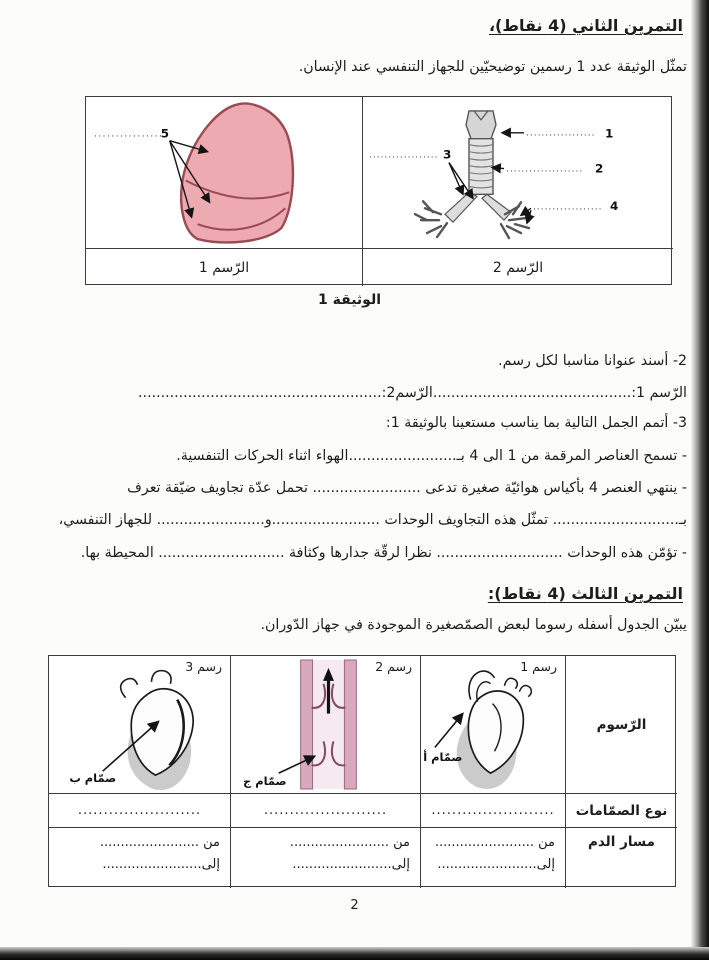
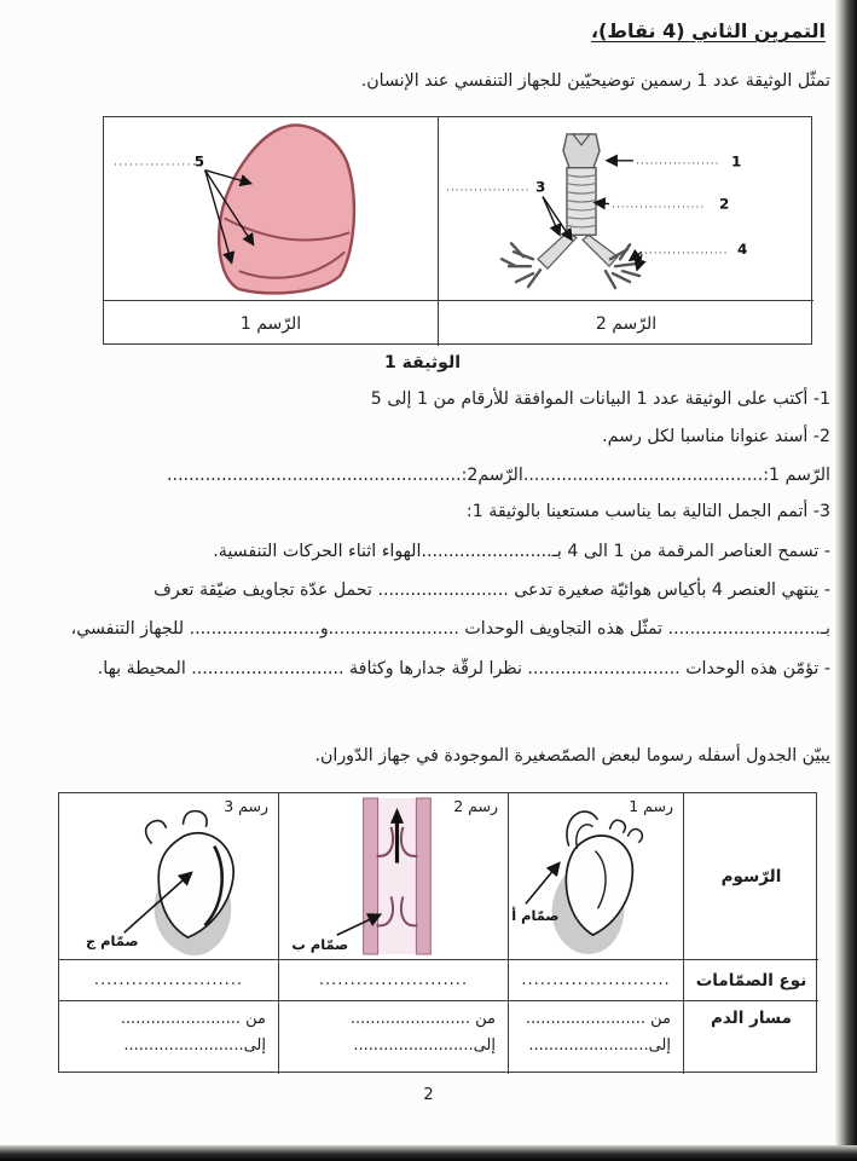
  التمرين الثاني (4 نقاط)،
  تمثّل الوثيقة عدد 1 رسمين توضيحيّين للجهاز التنفسي عند الإنسان.
  ................
  5
  ..................
  1
  ....................
  2
  ..................
  3
  ..................
  4
  الرّسم 1
  الرّسم 2
  الوثيقة 1
+ 1- أكتب على الوثيقة عدد 1 البيانات الموافقة للأرقام من 1 إلى 5
  2- أسند عنوانا مناسبا لكل رسم.
  الرّسم 1:............................................الرّسم2:......................................................
  3- أتمم الجمل التالية بما يناسب مستعينا بالوثيقة 1:
  - تسمح العناصر المرقمة من 1 الى 4 بـ........................الهواء اثناء الحركات التنفسية.
  - ينتهي العنصر 4 بأكياس هوائيّة صغيرة تدعى ........................ تحمل عدّة تجاويف ضيّقة تعرف
  بـ............................ تمثّل هذه التجاويف الوحدات ........................و........................ للجهاز التنفسي،
  - تؤمّن هذه الوحدات ............................ نظرا لرقّة جدارها وكثافة ............................ المحيطة بها.
- التمرين الثالث (4 نقاط):
  يبيّن الجدول أسفله رسوما لبعض الصمّصغيرة الموجودة في جهاز الدّوران.
  رسم 3
- صمّام ب
+ صمّام ج
  رسم 2
- صمّام ج
+ صمّام ب
  رسم 1
  صمّام أ
  الرّسوم
  ........................
  ........................
  ........................
  نوع الصمّامات
  من ........................
  إلى........................
  من ........................
  إلى........................
  من ........................
  إلى........................
  مسار الدم
  2
